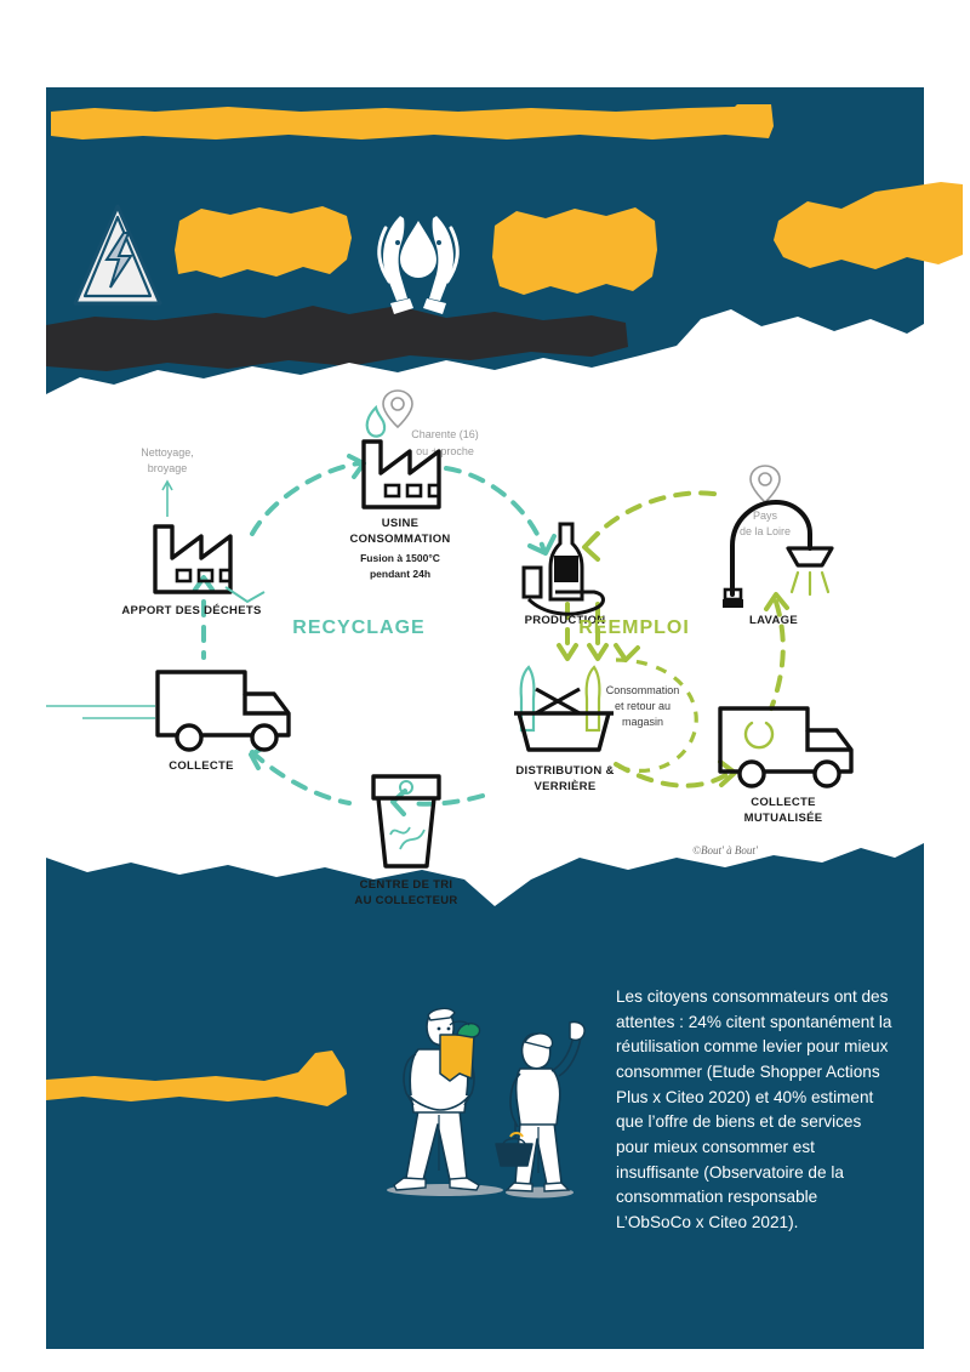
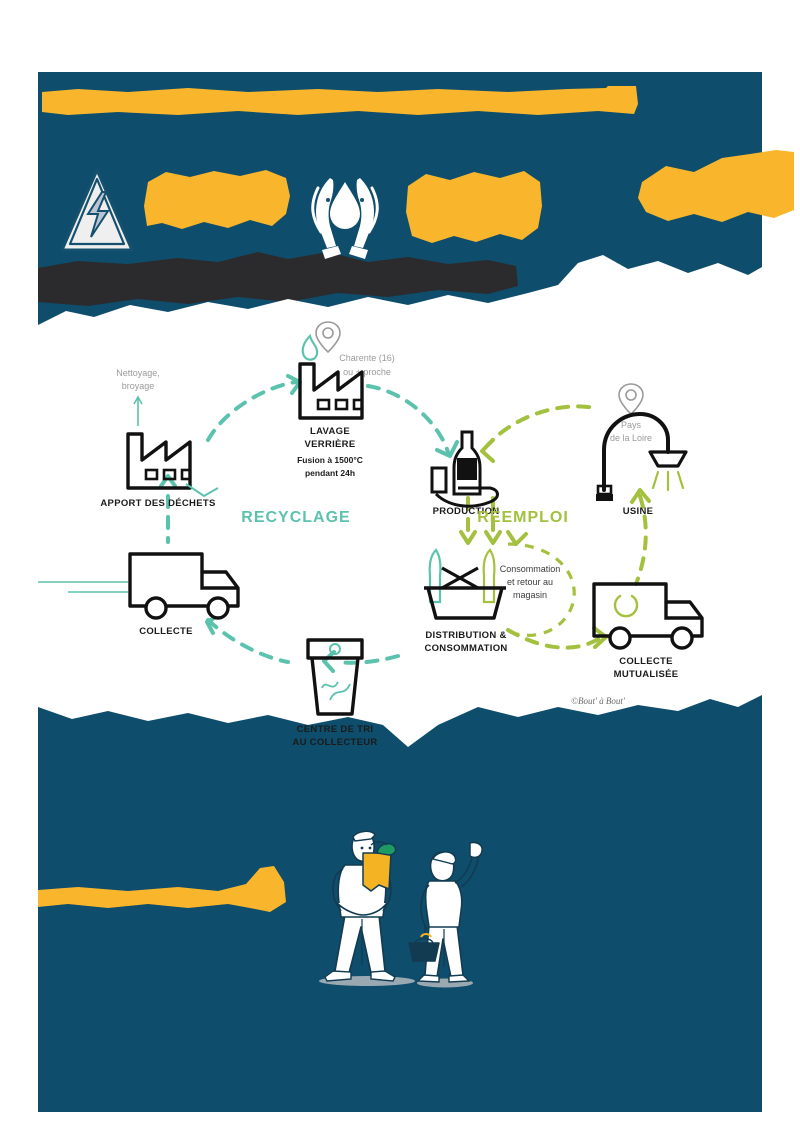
  Charente (16)
  ou + proche
  Pays
  de la Loire
- USINE
+ LAVAGE
- CONSOMMATION
+ VERRIÈRE
  Fusion à 1500°C
  pendant 24h
  Nettoyage,
  broyage
  APPORT DES DÉCHETS
  PRODUCTION
- LAVAGE
+ USINE
  COLLECTE
  MUTUALISÉE
  DISTRIBUTION &
- VERRIÈRE
+ CONSOMMATION
  CENTRE DE TRI
  AU COLLECTEUR
  COLLECTE
  Consommation
  et retour au
  magasin
  RECYCLAGE
  RÉEMPLOI
  ©Bout' à Bout'
- Les citoyens consommateurs ont des attentes : 24% citent spontanément la réutilisation comme levier pour mieux consommer (Etude Shopper Actions Plus x Citeo 2020) et 40% estiment que l’offre de biens et de services pour mieux consommer est insuffisante (Observatoire de la consommation responsable L’ObSoCo x Citeo 2021).
